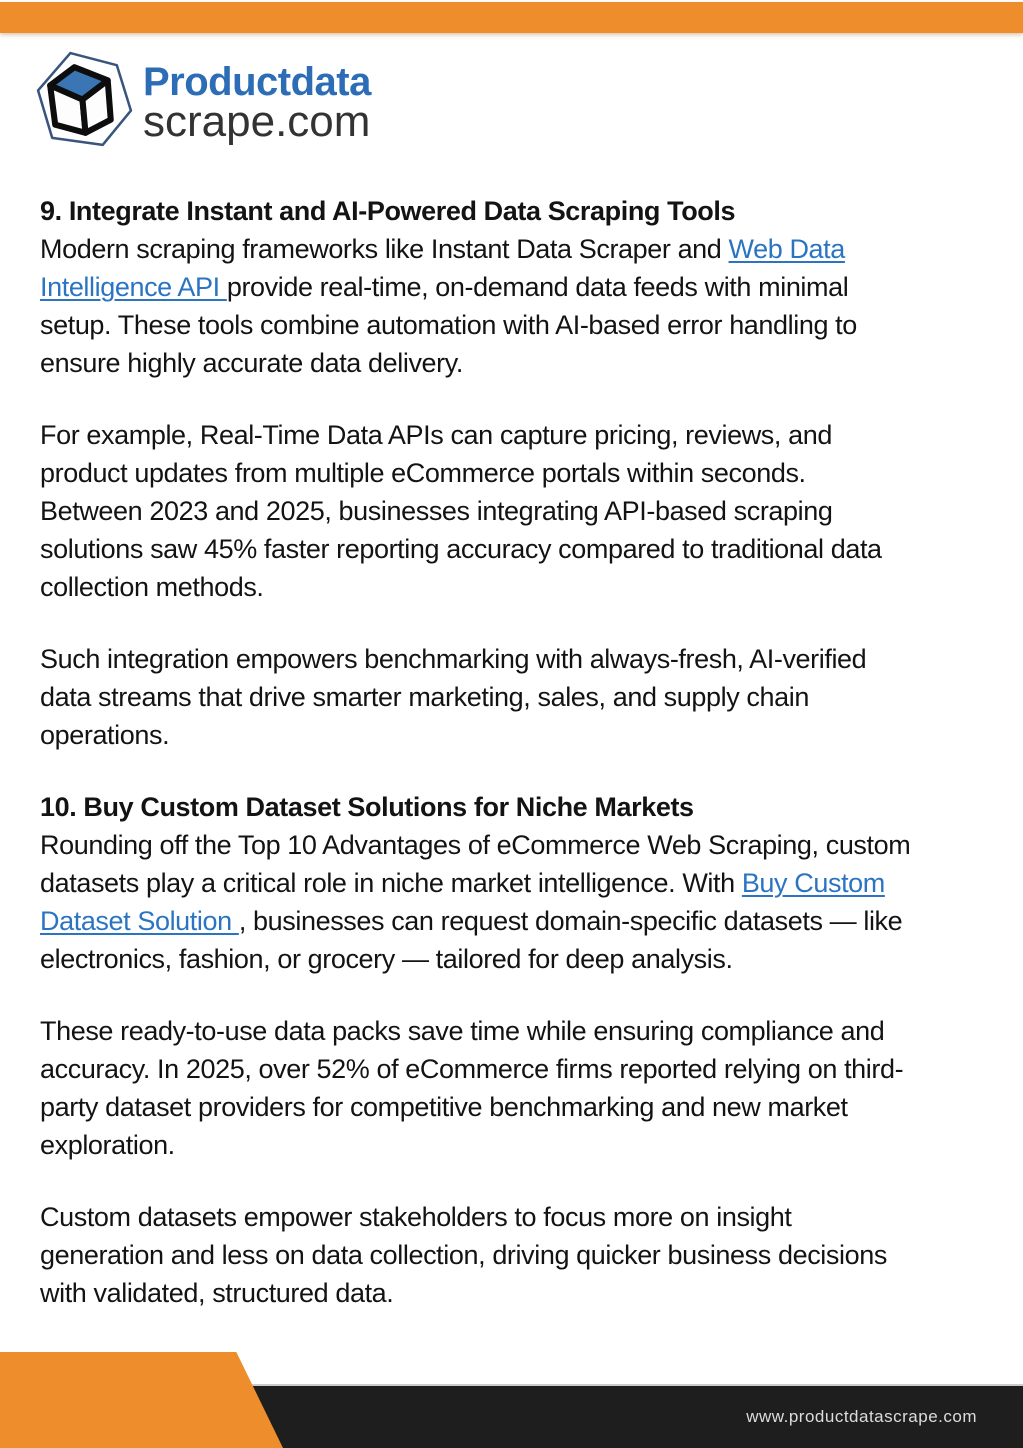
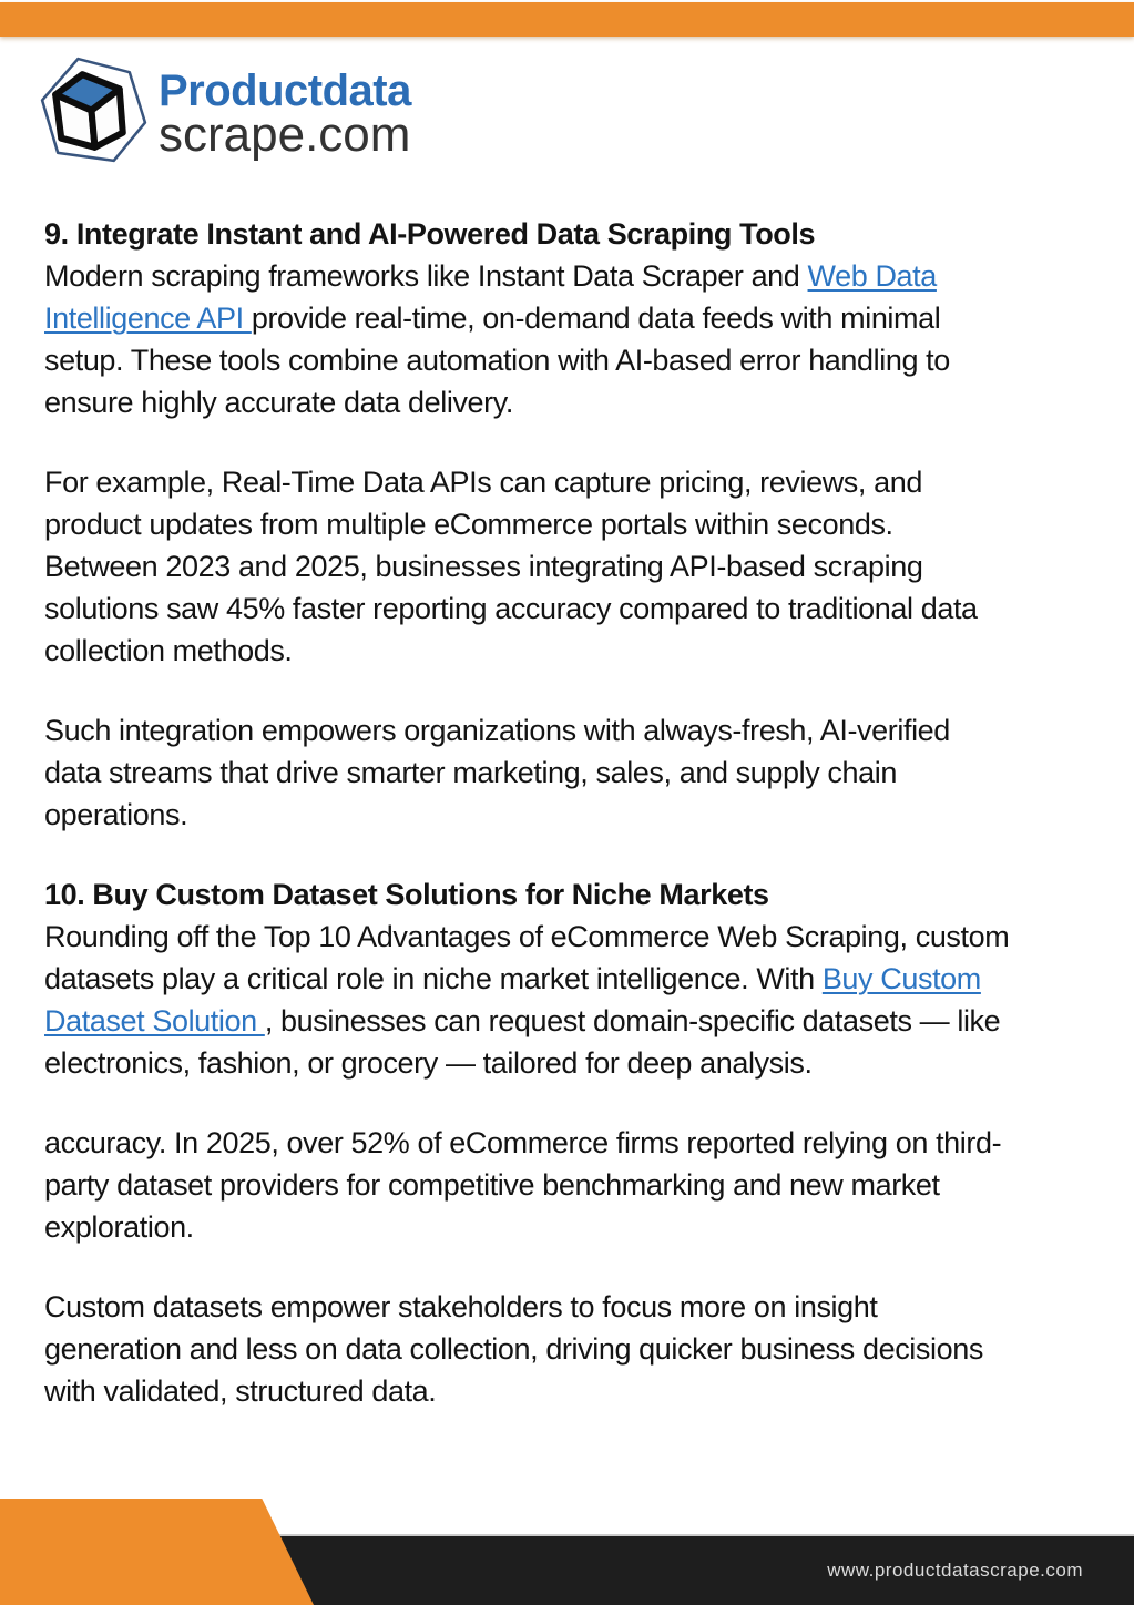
  Productdata
  scrape.com
  9. Integrate Instant and AI-Powered Data Scraping Tools
  Modern scraping frameworks like Instant Data Scraper and Web Data
  Intelligence API provide real-time, on-demand data feeds with minimal
  setup. These tools combine automation with AI-based error handling to
  ensure highly accurate data delivery.
  For example, Real-Time Data APIs can capture pricing, reviews, and
  product updates from multiple eCommerce portals within seconds.
  Between 2023 and 2025, businesses integrating API-based scraping
  solutions saw 45% faster reporting accuracy compared to traditional data
  collection methods.
- Such integration empowers benchmarking with always-fresh, AI-verified
+ Such integration empowers organizations with always-fresh, AI-verified
  data streams that drive smarter marketing, sales, and supply chain
  operations.
  10. Buy Custom Dataset Solutions for Niche Markets
  Rounding off the Top 10 Advantages of eCommerce Web Scraping, custom
  datasets play a critical role in niche market intelligence. With Buy Custom
  Dataset Solution , businesses can request domain-specific datasets — like
  electronics, fashion, or grocery — tailored for deep analysis.
- These ready-to-use data packs save time while ensuring compliance and
  accuracy. In 2025, over 52% of eCommerce firms reported relying on third-
  party dataset providers for competitive benchmarking and new market
  exploration.
  Custom datasets empower stakeholders to focus more on insight
  generation and less on data collection, driving quicker business decisions
  with validated, structured data.
  www.productdatascrape.com
